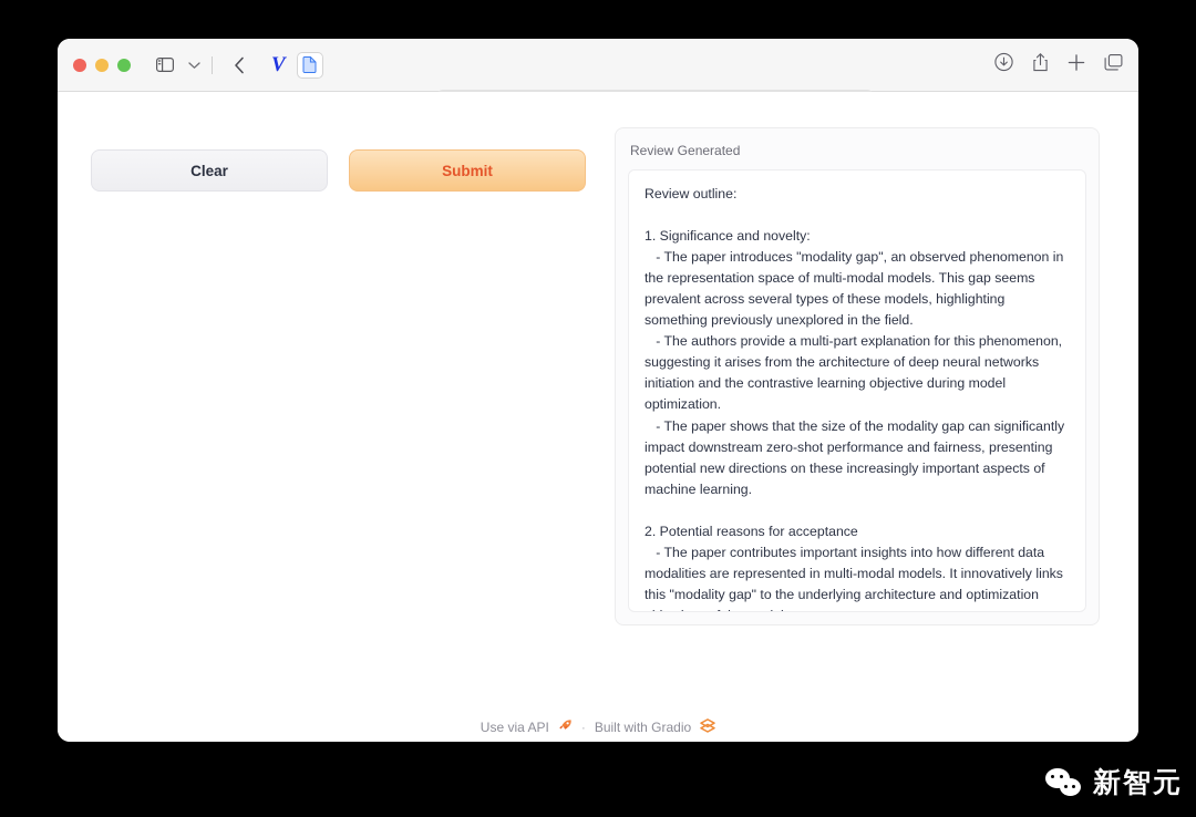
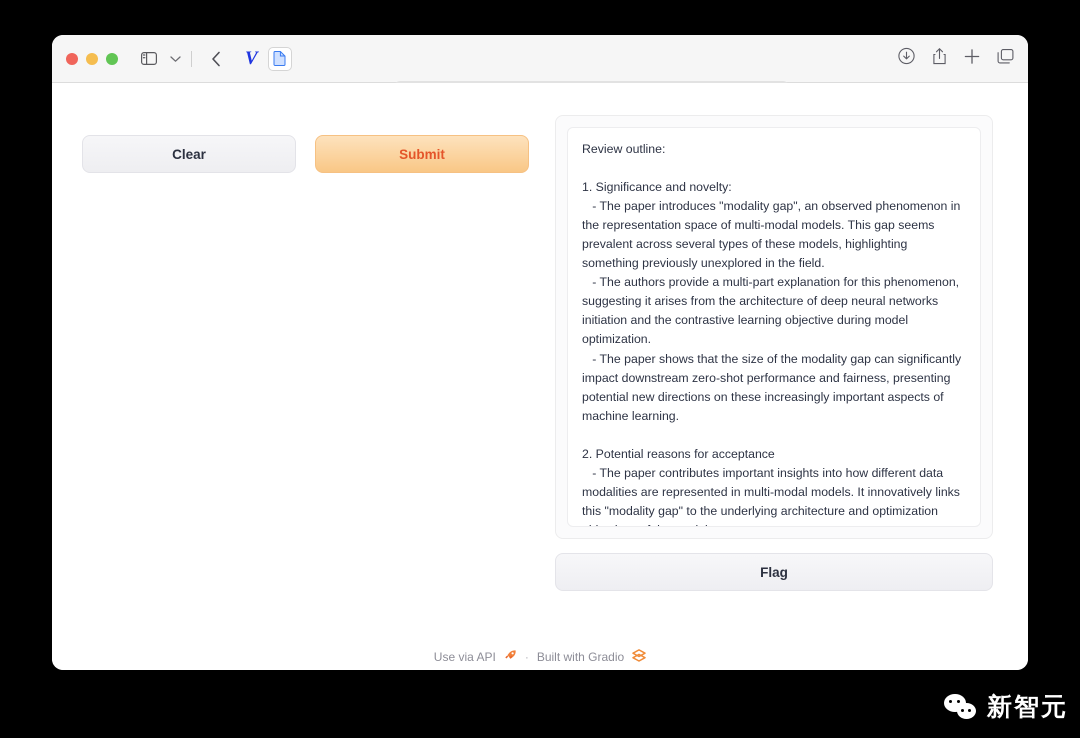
  V
  Clear
  Submit
- Review Generated
  Review outline:
  1. Significance and novelty:
  - The paper introduces "modality gap", an observed phenomenon in the representation space of multi-modal models. This gap seems prevalent across several types of these models, highlighting something previously unexplored in the field.
  - The authors provide a multi-part explanation for this phenomenon, suggesting it arises from the architecture of deep neural networks initiation and the contrastive learning objective during model optimization.
  - The paper shows that the size of the modality gap can significantly impact downstream zero-shot performance and fairness, presenting potential new directions on these increasingly important aspects of machine learning.
  2. Potential reasons for acceptance
  - The paper contributes important insights into how different data modalities are represented in multi-modal models. It innovatively links this "modality gap" to the underlying architecture and optimization
+ Flag
  Use via API
  ·
  Built with Gradio
  新智元
